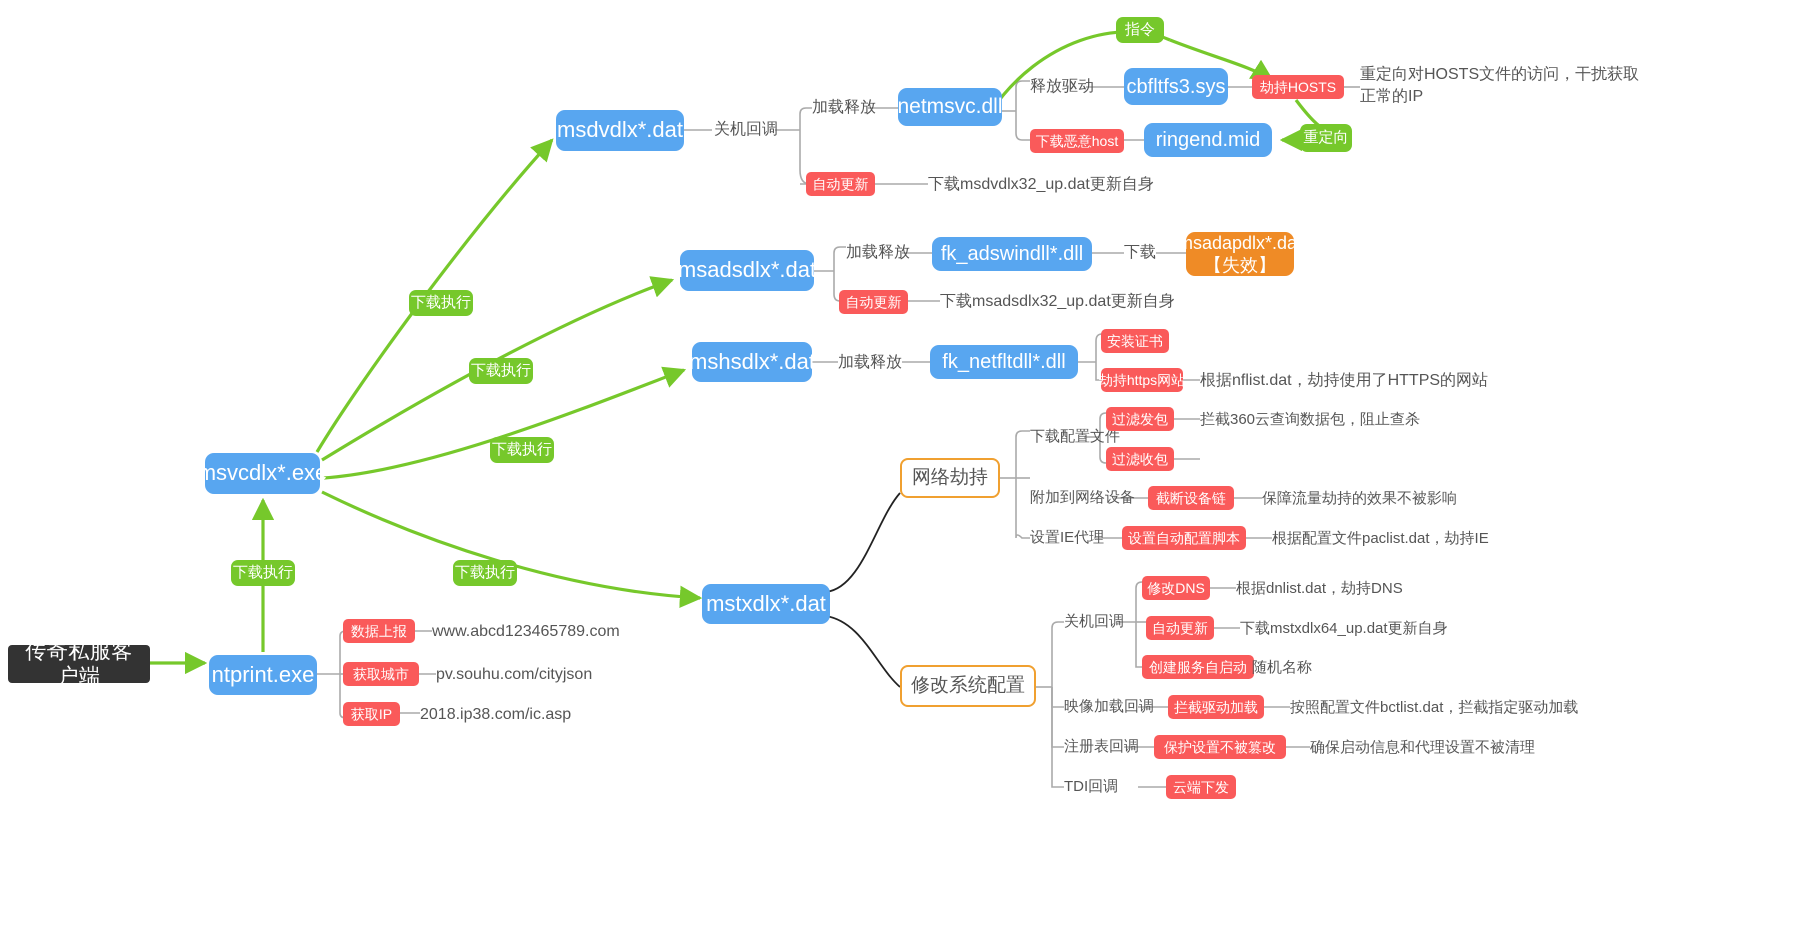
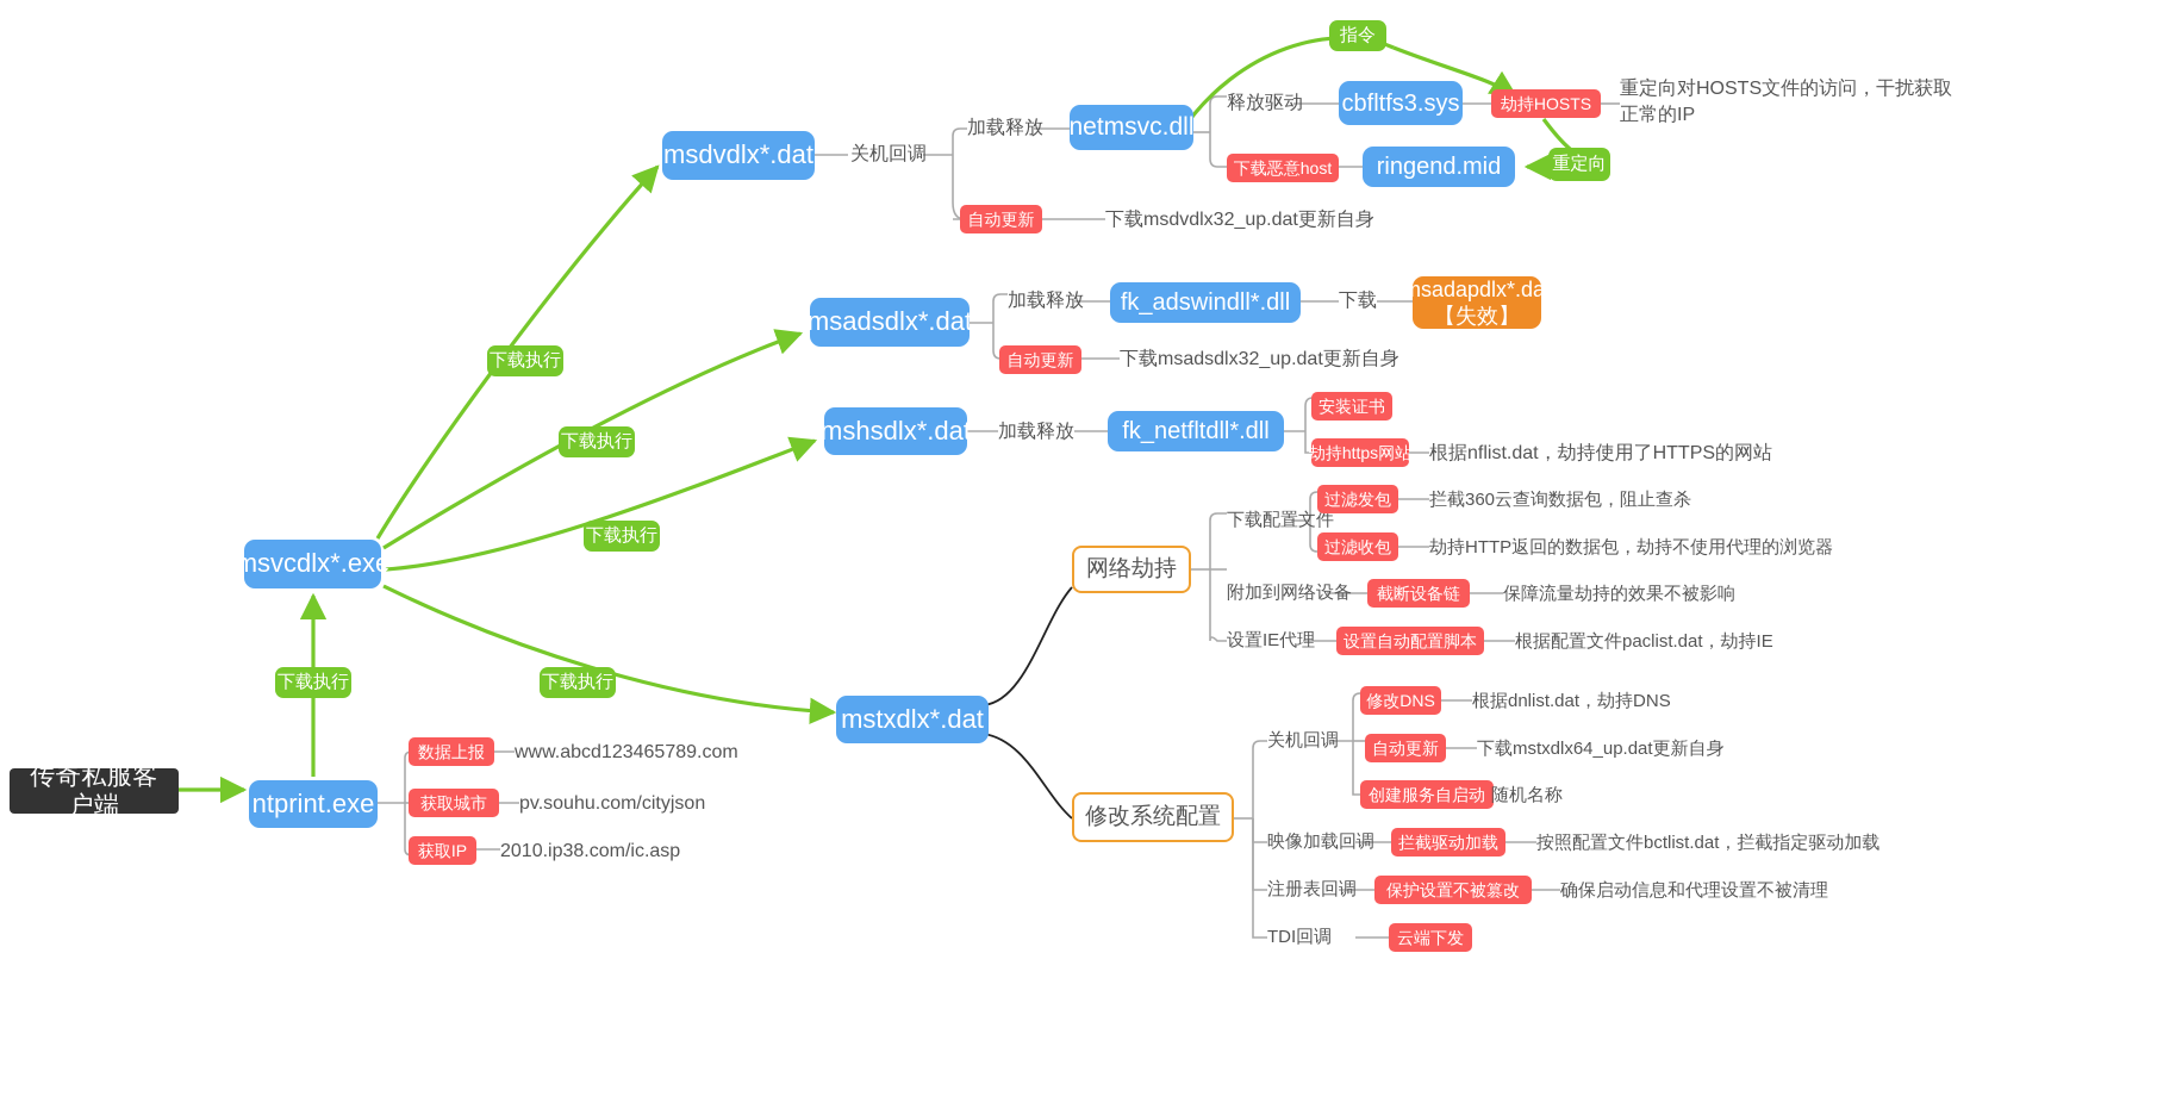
  传奇私服客户端
  ntprint.exe
  msvcdlx*.exe
  下载执行
  下载执行
  下载执行
  下载执行
  下载执行
  数据上报
  www.abcd123465789.com
  获取城市
  pv.souhu.com/cityjson
  获取IP
- 2018.ip38.com/ic.asp
+ 2010.ip38.com/ic.asp
  msdvdlx*.dat
  关机回调
  加载释放
  netmsvc.dll
  自动更新
  下载msdvdlx32_up.dat更新自身
  释放驱动
  cbfltfs3.sys
  下载恶意host
  ringend.mid
  劫持HOSTS
  重定向对HOSTS文件的访问，干扰获取正常的IP
  指令
  重定向
  msadsdlx*.dat
  加载释放
  fk_adswindll*.dll
  下载
  msadapdlx*.dat
  【失效】
  自动更新
  下载msadsdlx32_up.dat更新自身
  mshsdlx*.dat
  加载释放
  fk_netfltdll*.dll
  安装证书
  劫持https网站
  根据nflist.dat，劫持使用了HTTPS的网站
  mstxdlx*.dat
  网络劫持
  修改系统配置
  下载配置文件
  过滤发包
  拦截360云查询数据包，阻止查杀
  过滤收包
+ 劫持HTTP返回的数据包，劫持不使用代理的浏览器
  附加到网络设备
  截断设备链
  保障流量劫持的效果不被影响
  设置IE代理
  设置自动配置脚本
  根据配置文件paclist.dat，劫持IE
  关机回调
  修改DNS
  根据dnlist.dat，劫持DNS
  自动更新
  下载mstxdlx64_up.dat更新自身
  创建服务自启动
  随机名称
  映像加载回调
  拦截驱动加载
  按照配置文件bctlist.dat，拦截指定驱动加载
  注册表回调
  保护设置不被篡改
  确保启动信息和代理设置不被清理
  TDI回调
  云端下发
